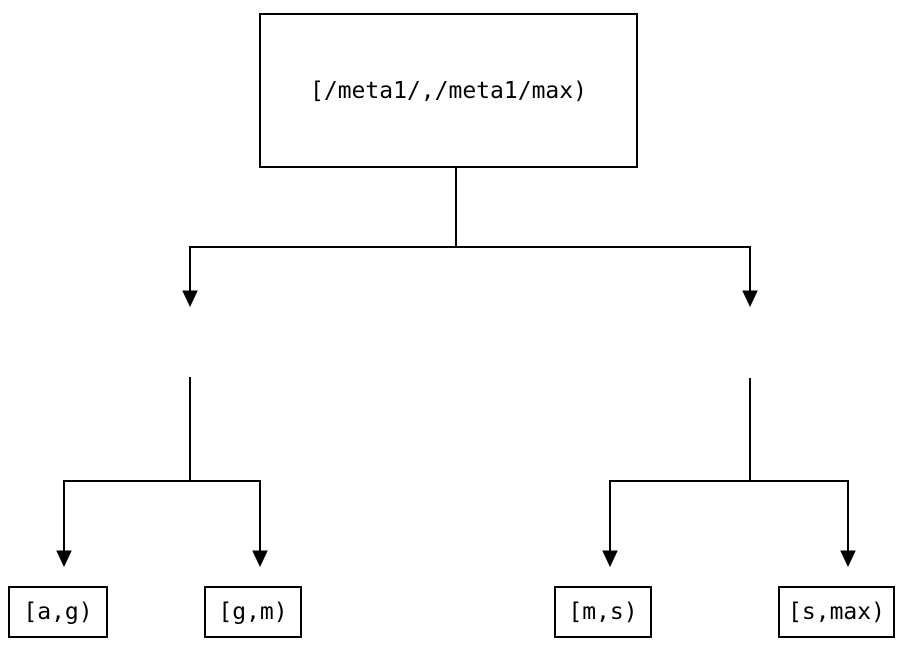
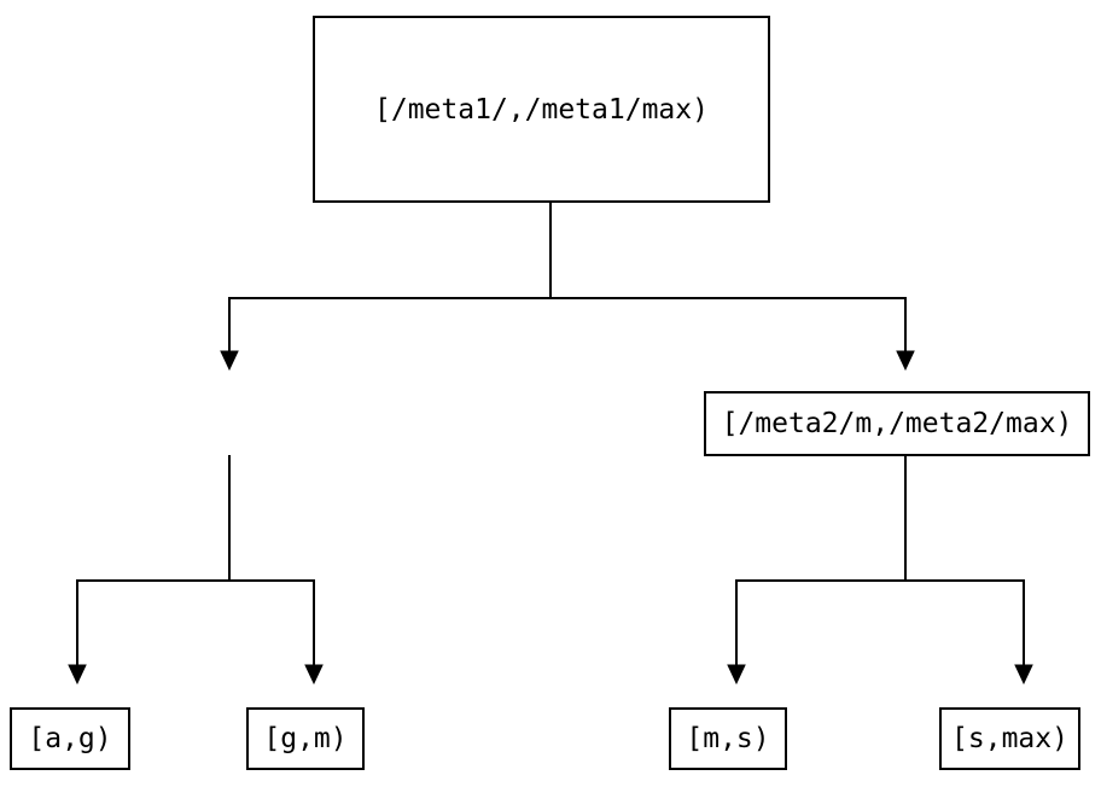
  [/meta1/,/meta1/max)
+ [/meta2/m,/meta2/max)
  [a,g)
  [g,m)
  [m,s)
  [s,max)
